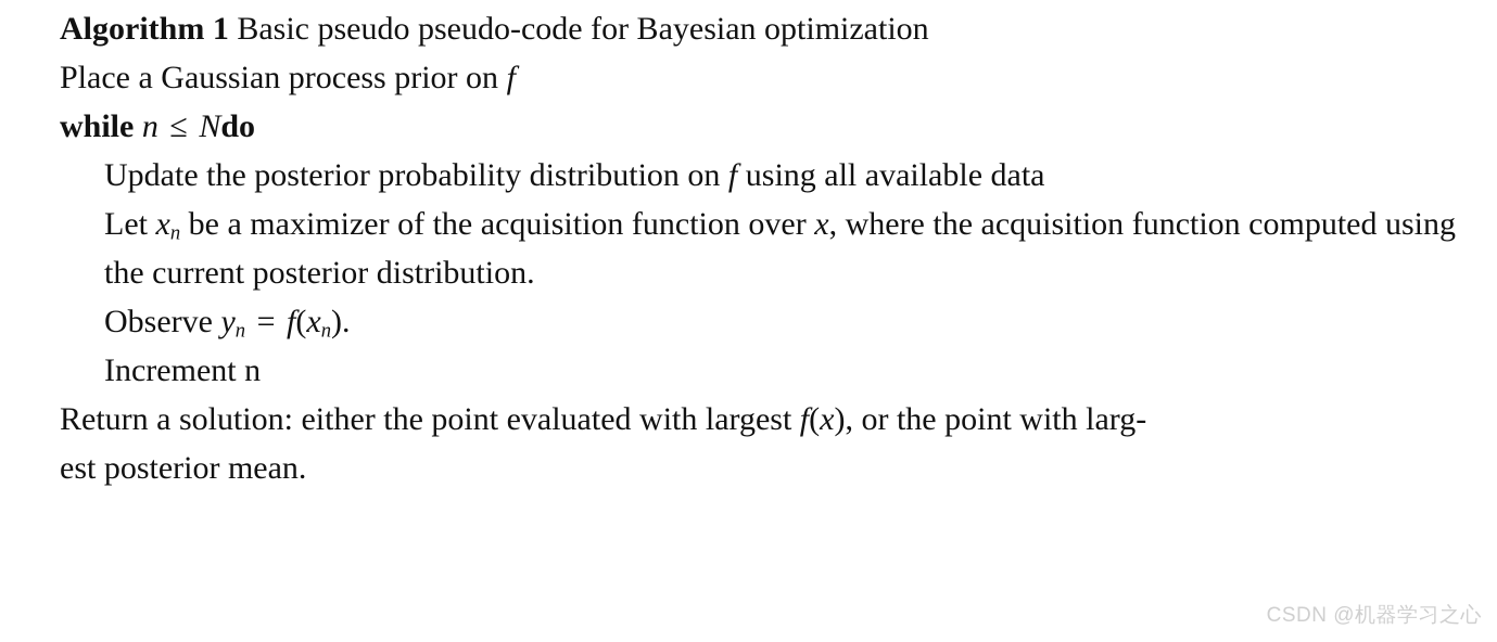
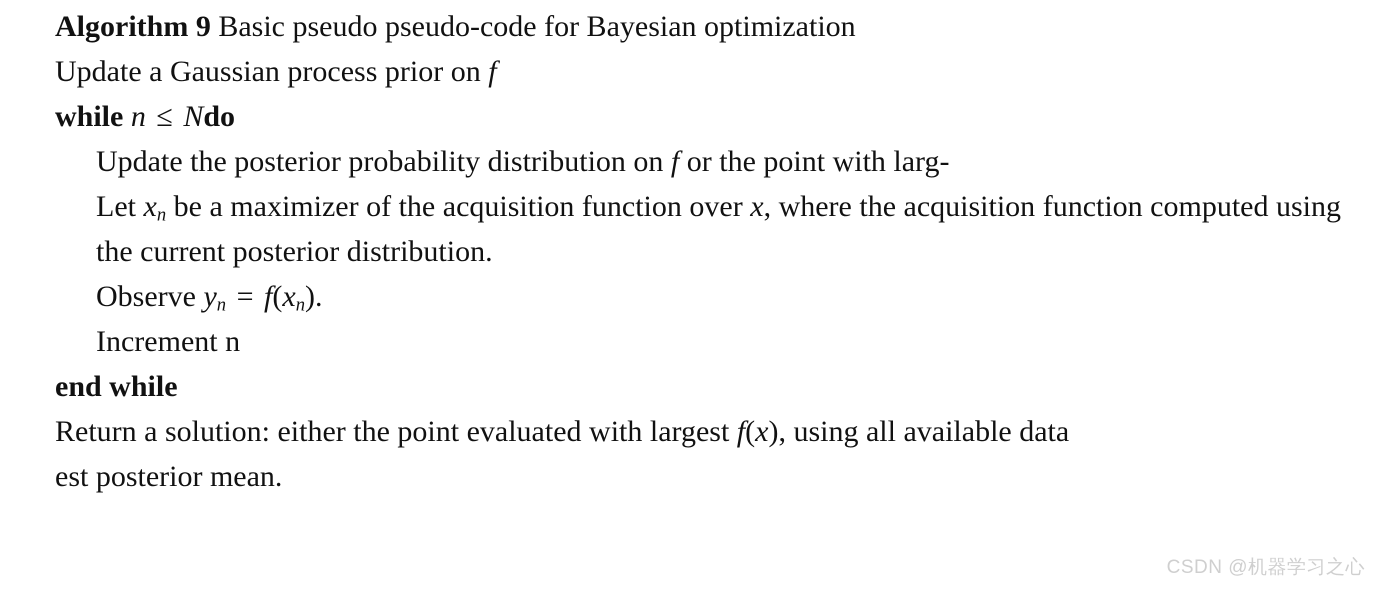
- Algorithm 1 Basic pseudo pseudo-code for Bayesian optimization
+ Algorithm 9 Basic pseudo pseudo-code for Bayesian optimization
- Place a Gaussian process prior on f
+ Update a Gaussian process prior on f
  while n ≤ Ndo
- Update the posterior probability distribution on f using all available data
+ Update the posterior probability distribution on f or the point with larg-
  Let xn be a maximizer of the acquisition function over x, where the acquisition function computed using the current posterior distribution.
  Observe yn = f(xn).
  Increment n
+ end while
- Return a solution: either the point evaluated with largest f(x), or the point with larg-
+ Return a solution: either the point evaluated with largest f(x), using all available data
  est posterior mean.
  CSDN @机器学习之心
